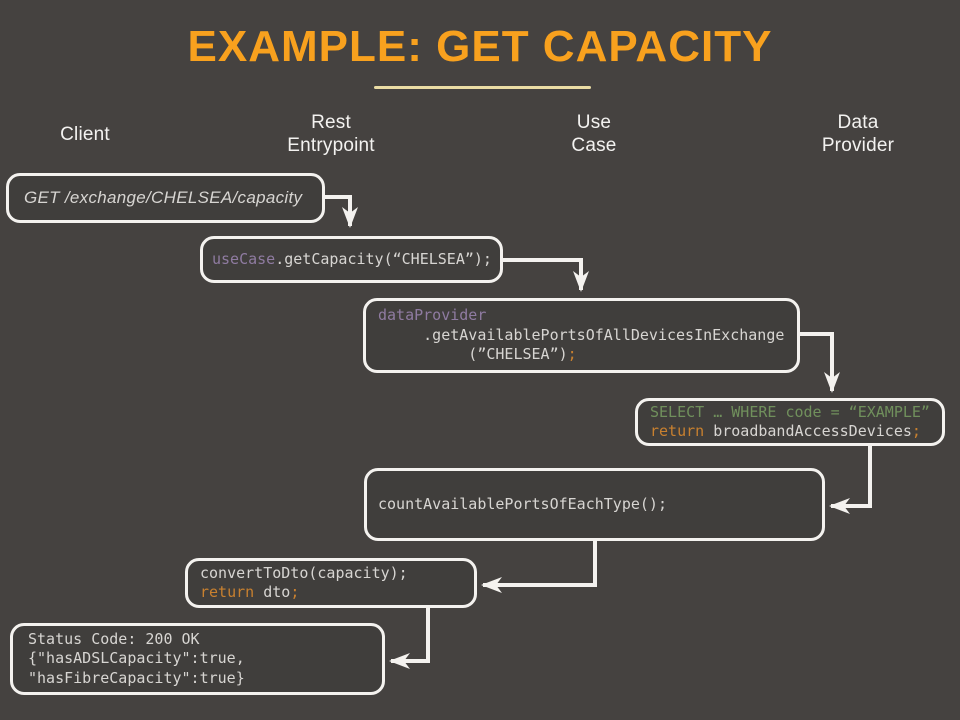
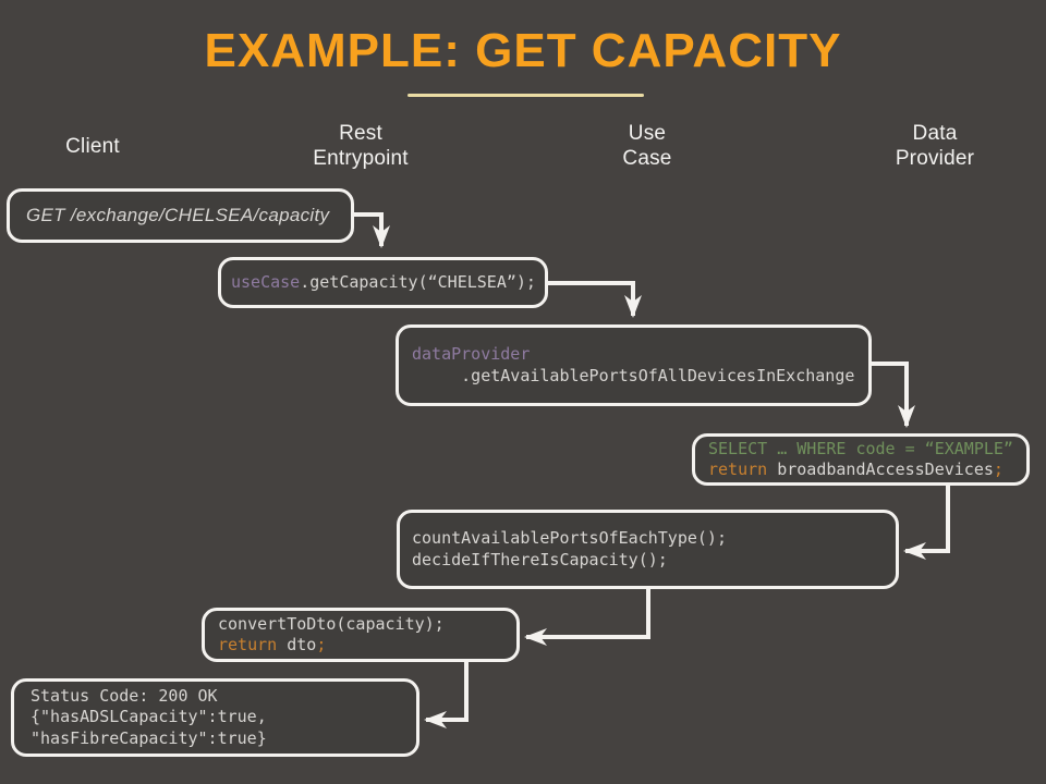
  EXAMPLE: GET CAPACITY
  Client
  Rest
  Entrypoint
  Use
  Case
  Data
  Provider
  GET /exchange/CHELSEA/capacity
  useCase.getCapacity(“CHELSEA”);
  dataProvider
  .getAvailablePortsOfAllDevicesInExchange
- (”CHELSEA”);
  SELECT … WHERE code = “EXAMPLE”
  return broadbandAccessDevices;
  countAvailablePortsOfEachType();
+ decideIfThereIsCapacity();
  convertToDto(capacity);
  return dto;
  Status Code: 200 OK
  {"hasADSLCapacity":true,
  "hasFibreCapacity":true}
